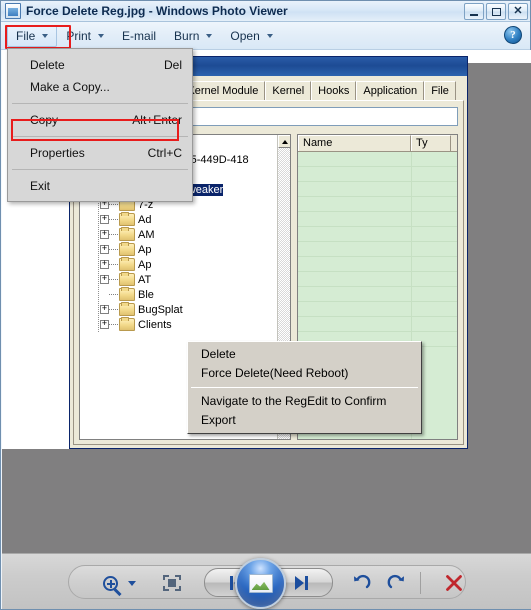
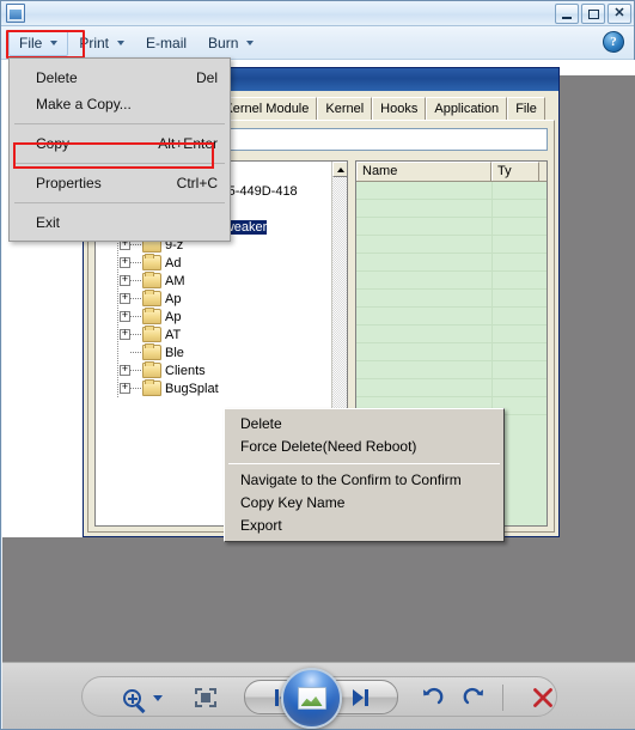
- Force Delete Reg.jpg - Windows Photo Viewer
  ✕
  File
  Print
  E-mail
  Burn
- Open
  ?
  ernel Module
  Kernel
  Hooks
  Application
  File
  +
- 7-z
+ 9-z
  +
  Ad
  +
  AM
  +
  Ap
  +
  Ap
  +
  AT
  Ble
  +
- BugSplat
+ Clients
  +
- Clients
+ BugSplat
  Name
  Ty
  Delete
  Force Delete(Need Reboot)
- Navigate to the RegEdit to Confirm
+ Navigate to the Confirm to Confirm
+ Copy Key Name
  Export
  Delete
  Del
  Make a Copy...
  Copy
  Alt+Enter
  Properties
  Ctrl+C
  Exit
